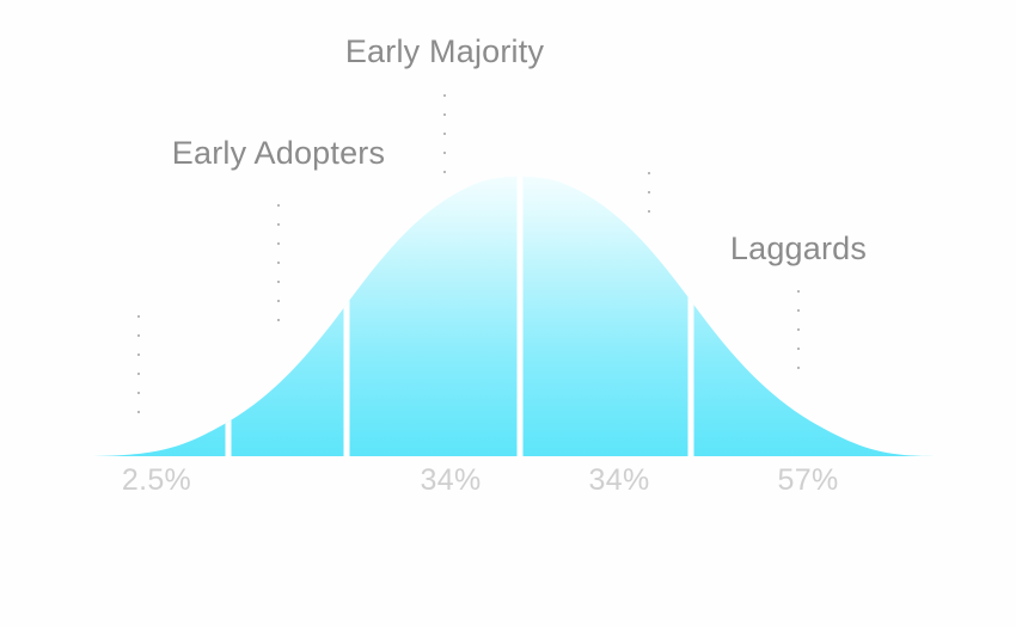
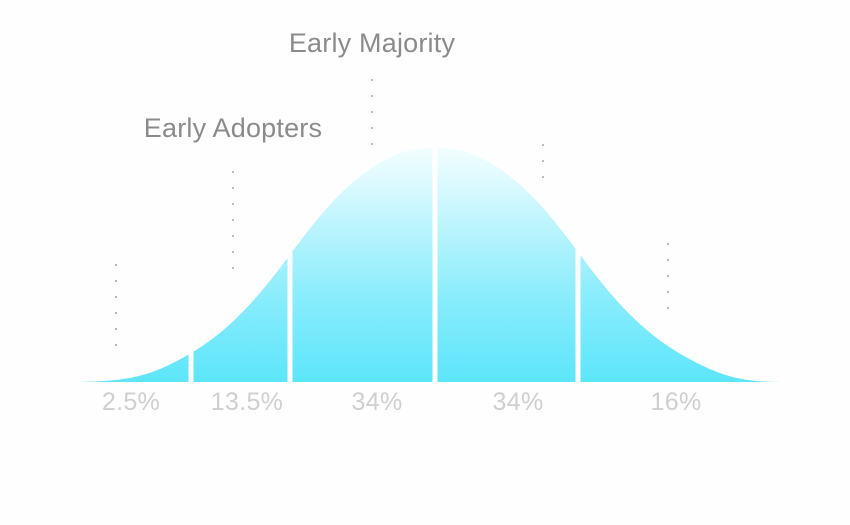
  Early Adopters
  Early Majority
- Laggards
  2.5%
+ 13.5%
  34%
  34%
- 57%
+ 16%
